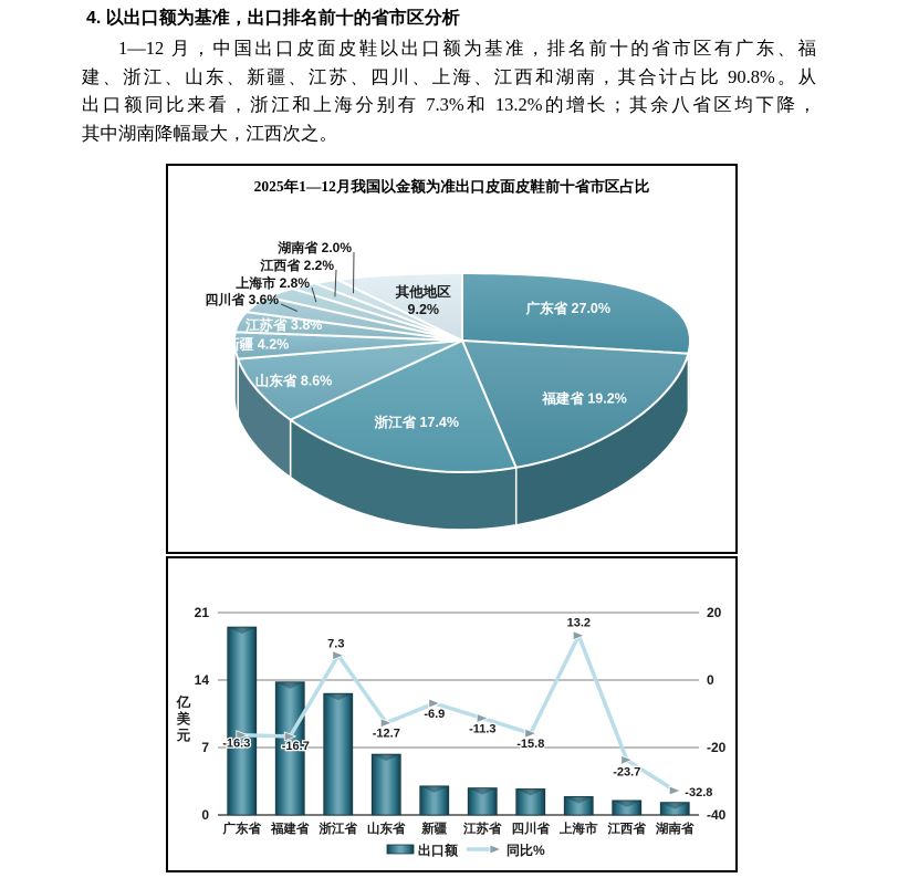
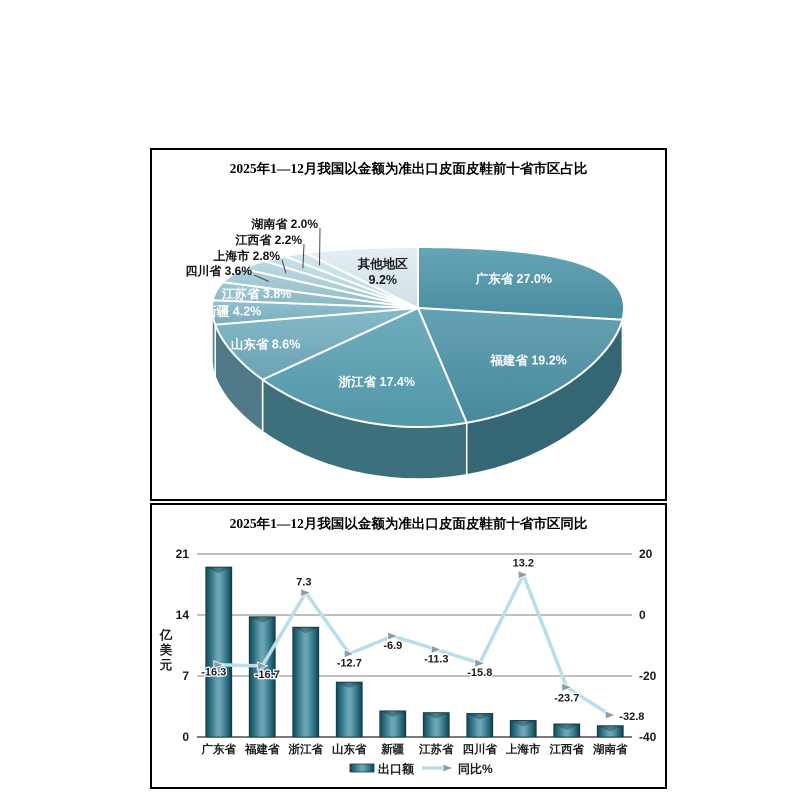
- 4. 以出口额为基准，出口排名前十的省市区分析
- 1—12 月，中国出口皮面皮鞋以出口额为基准，排名前十的省市区有广东、福
- 建、浙江、山东、新疆、江苏、四川、上海、江西和湖南，其合计占比 90.8%。从
- 出口额同比来看，浙江和上海分别有 7.3%和 13.2%的增长；其余八省区均下降，
- 其中湖南降幅最大，江西次之。
  2025年1—12月我国以金额为准出口皮面皮鞋前十省市区占比
  四川省 3.6%
  上海市 2.8%
  江西省 2.2%
  湖南省 2.0%
  广东省 27.0%
  福建省 19.2%
  浙江省 17.4%
  山东省 8.6%
  新疆 4.2%
  江苏省 3.8%
  其他地区
  9.2%
+ 2025年1—12月我国以金额为准出口皮面皮鞋前十省市区同比
  21
  20
  14
  0
  7
  -20
  0
  -40
  -16.3
  -16.7
  7.3
  -12.7
  -6.9
  -11.3
  -15.8
  13.2
  -23.7
  -32.8
  广东省
  福建省
  浙江省
  山东省
  新疆
  江苏省
  四川省
  上海市
  江西省
  湖南省
  亿
  美
  元
  出口额
  同比%
